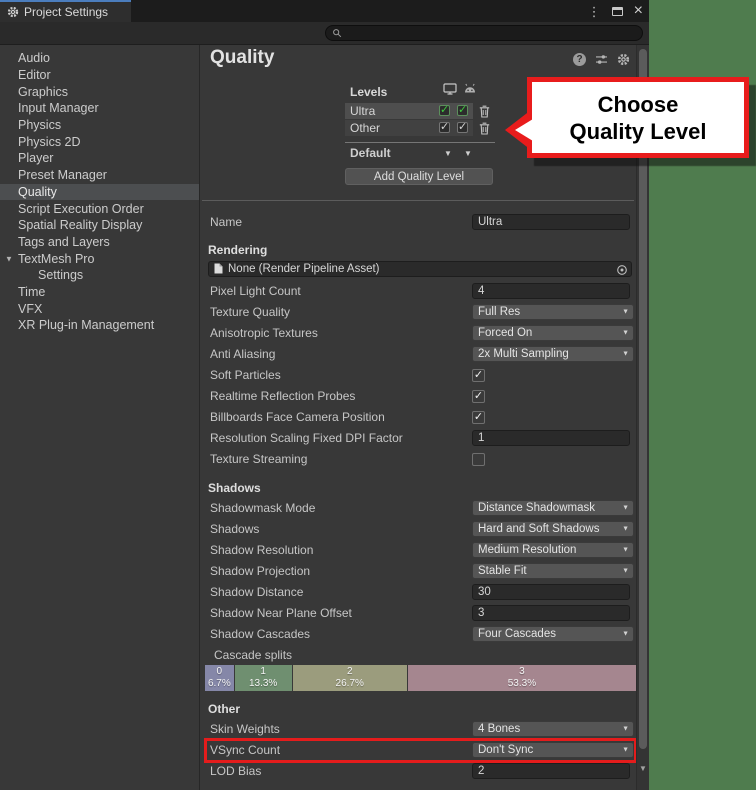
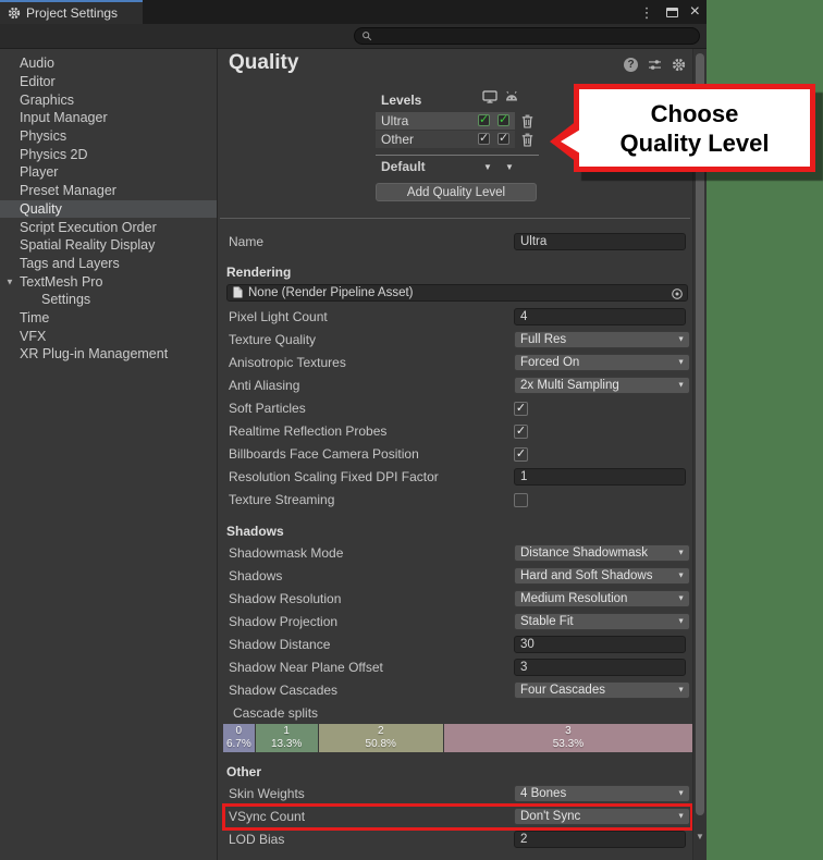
  Project Settings
  ⋮
  ×
  Audio
  Editor
  Graphics
  Input Manager
  Physics
  Physics 2D
  Player
  Preset Manager
  Quality
  Script Execution Order
  Spatial Reality Display
  Tags and Layers
  ▼
  TextMesh Pro
  Settings
  Time
  VFX
  XR Plug-in Management
  Quality
  ?
  Levels
  Ultra
  ✓
  ✓
  Other
  ✓
  ✓
  Default
  ▼
  ▼
  Add Quality Level
  Name
  Ultra
  Rendering
  None (Render Pipeline Asset)
  Pixel Light Count
  4
  Texture Quality
  Full Res
  Anisotropic Textures
  Forced On
  Anti Aliasing
  2x Multi Sampling
  Soft Particles
  ✓
  Realtime Reflection Probes
  ✓
  Billboards Face Camera Position
  ✓
  Resolution Scaling Fixed DPI Factor
  1
  Texture Streaming
  Shadows
  Shadowmask Mode
  Distance Shadowmask
  Shadows
  Hard and Soft Shadows
  Shadow Resolution
  Medium Resolution
  Shadow Projection
  Stable Fit
  Shadow Distance
  30
  Shadow Near Plane Offset
  3
  Shadow Cascades
  Four Cascades
  Cascade splits
  0
  6.7%
  1
  13.3%
  2
- 26.7%
+ 50.8%
  3
  53.3%
  Other
  Skin Weights
  4 Bones
  VSync Count
  Don't Sync
  LOD Bias
  2
  ▼
  Choose
  Quality Level
